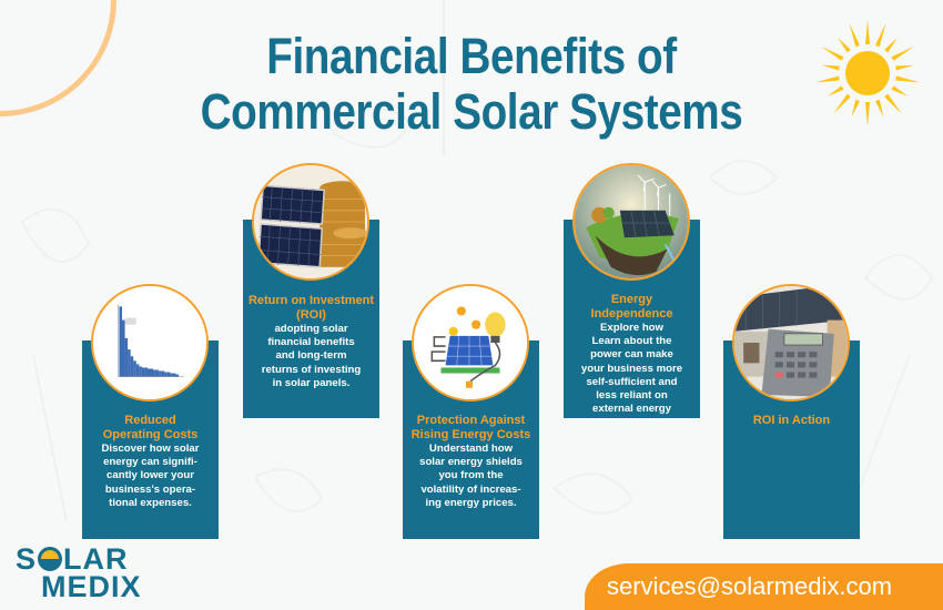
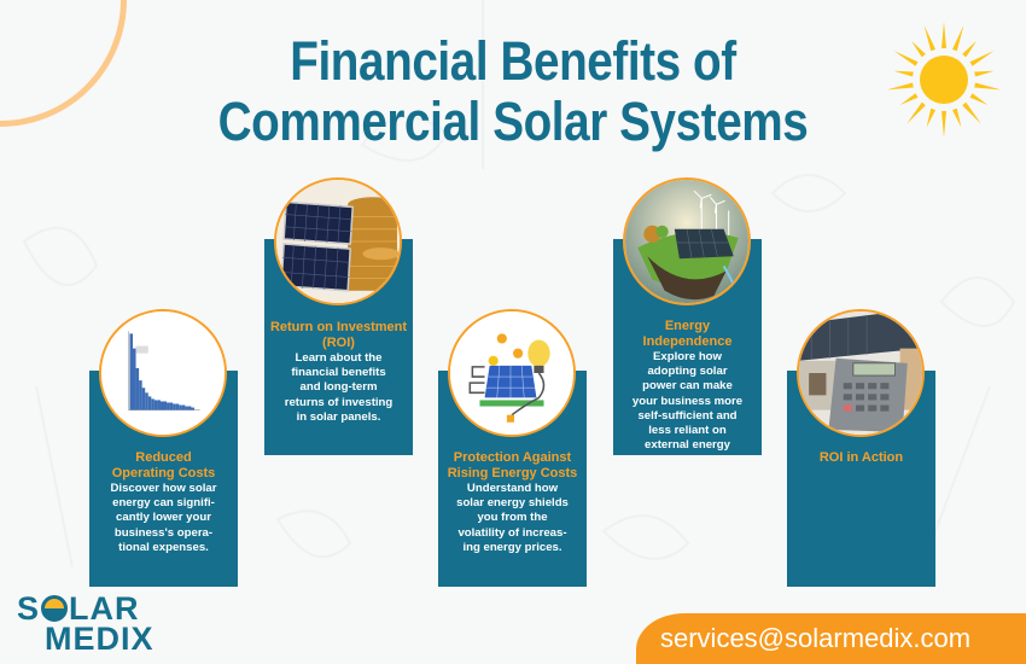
  Financial Benefits of
  Commercial Solar Systems
  Reduced
  Operating Costs
  Discover how solar
  energy can signifi-
  cantly lower your
  business's opera-
  tional expenses.
  Return on Investment
  (ROI)
- adopting solar
+ Learn about the
  financial benefits
  and long-term
  returns of investing
  in solar panels.
  Protection Against
  Rising Energy Costs
  Understand how
  solar energy shields
  you from the
  volatility of increas-
  ing energy prices.
  Energy
  Independence
  Explore how
- Learn about the
+ adopting solar
  power can make
  your business more
  self-sufficient and
  less reliant on
  external energy
  ROI in Action
  S LAR
  MEDIX
  services@solarmedix.com
